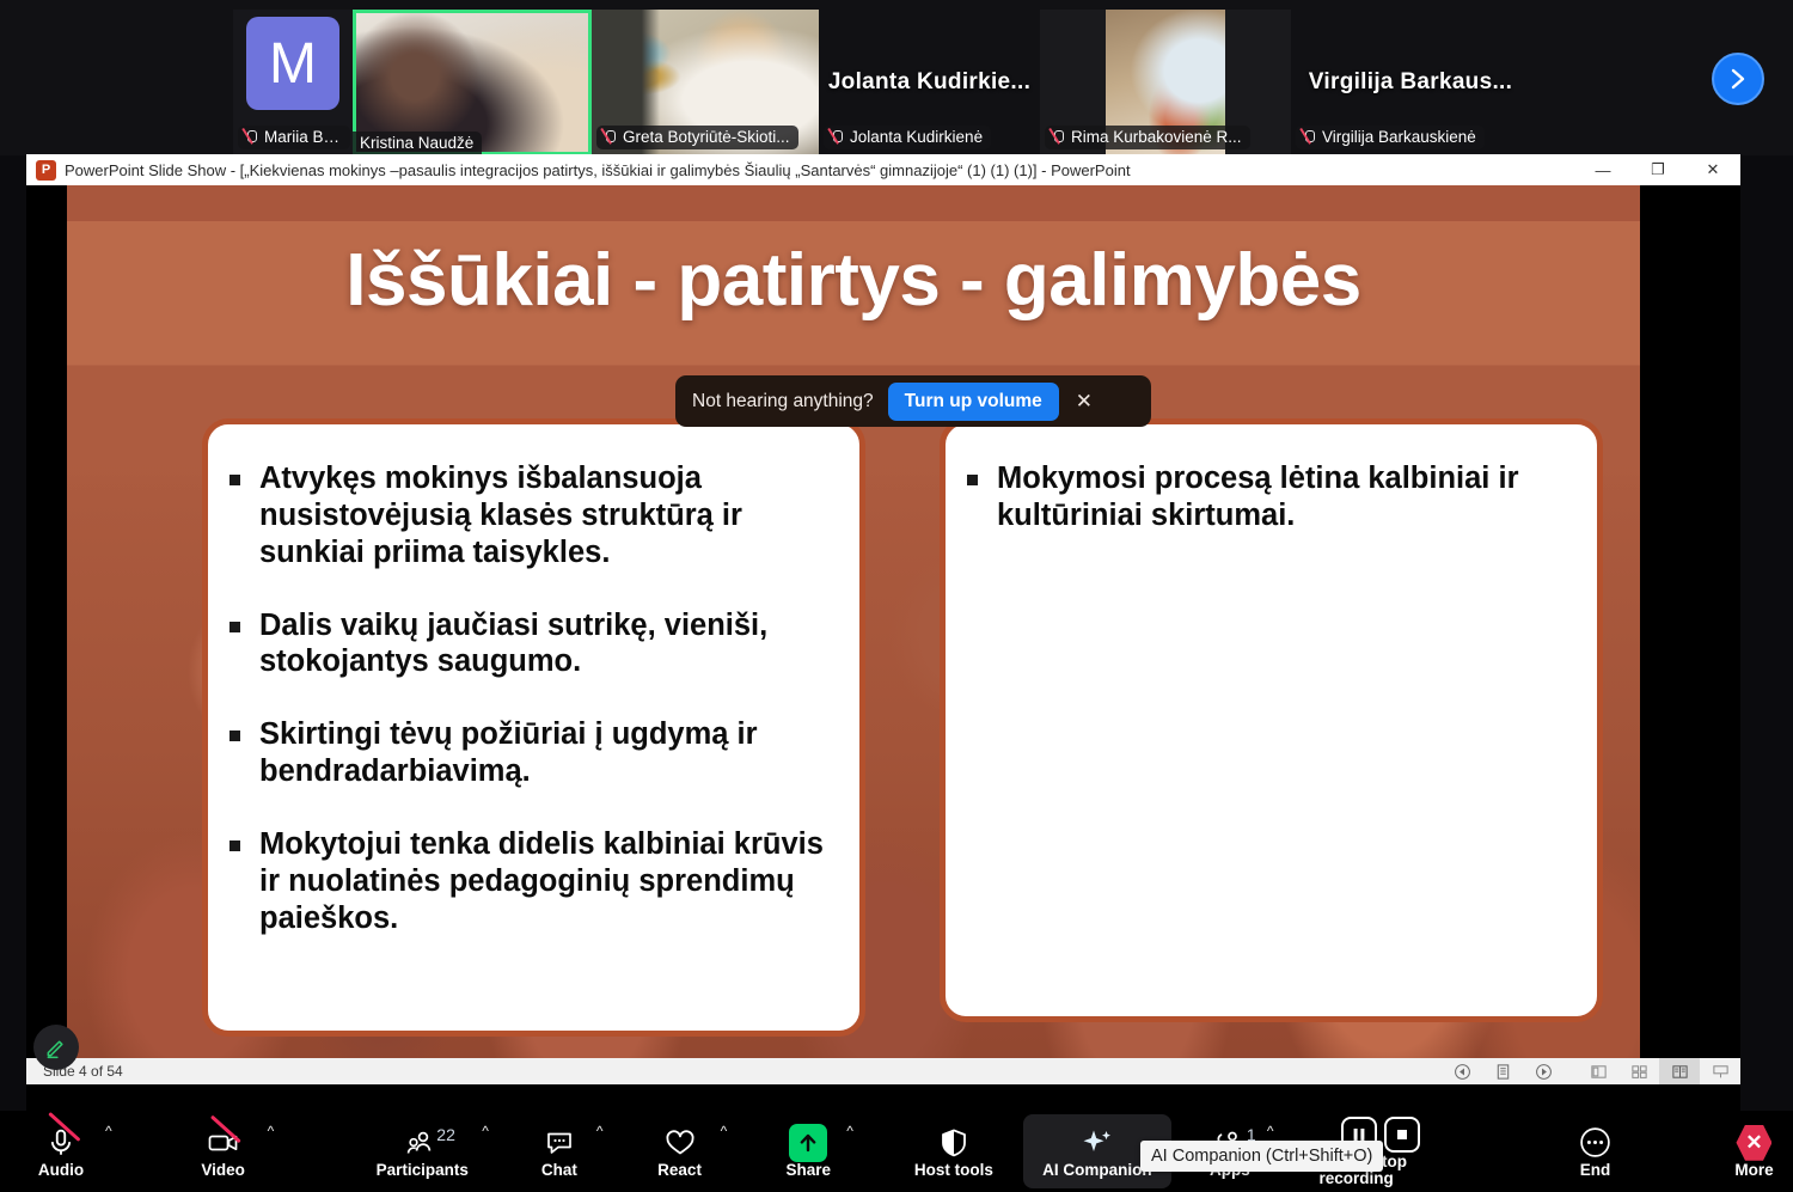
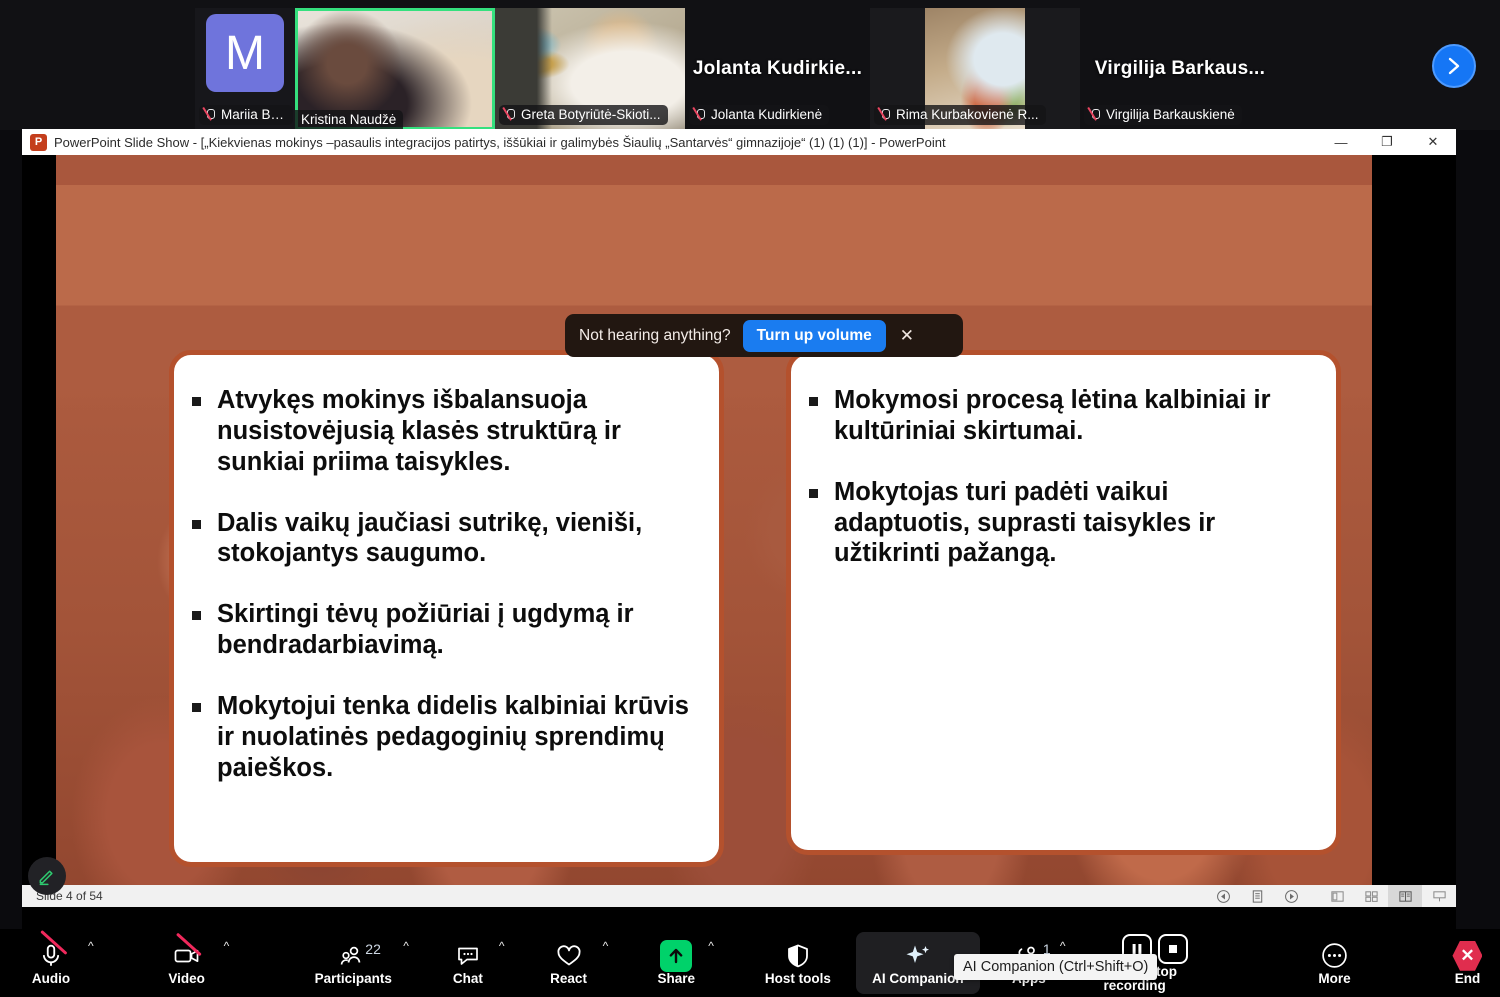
  M
  Kristina Naudžė
  Greta Botyriūtė-Skioti...
  Jolanta Kudirkie...
  Jolanta Kudirkienė
  Rima Kurbakovienė R...
  Virgilija Barkaus...
  Virgilija Barkauskienė
  P
  PowerPoint Slide Show - [„Kiekvienas mokinys –pasaulis integracijos patirtys, iššūkiai ir galimybės Šiaulių „Santarvės“ gimnazijoje“ (1) (1) (1)] - PowerPoint
  —
  ❐
  ✕
- Iššūkiai - patirtys - galimybės
  Atvykęs mokinys išbalansuoja nusistovėjusią klasės struktūrą ir sunkiai priima taisykles.
  Dalis vaikų jaučiasi sutrikę, vieniši, stokojantys saugumo.
  Skirtingi tėvų požiūriai į ugdymą ir bendradarbiavimą.
  Mokytojui tenka didelis kalbiniai krūvis ir nuolatinės pedagoginių sprendimų paieškos.
  Mokymosi procesą lėtina kalbiniai ir kultūriniai skirtumai.
+ Mokytojas turi padėti vaikui adaptuotis, suprasti taisykles ir užtikrinti pažangą.
  Not hearing anything?
  Turn up volume
  ✕
  Slide 4 of 54
  Audio
  ^
  Video
  ^
  22
  Participants
  ^
  Chat
  ^
  React
  ^
  Share
  ^
  Host tools
  AI Companio
  1
  ^
- End
+ More
  ✕
- More
+ End
  AI Companion (Ctrl+Shift+O)
